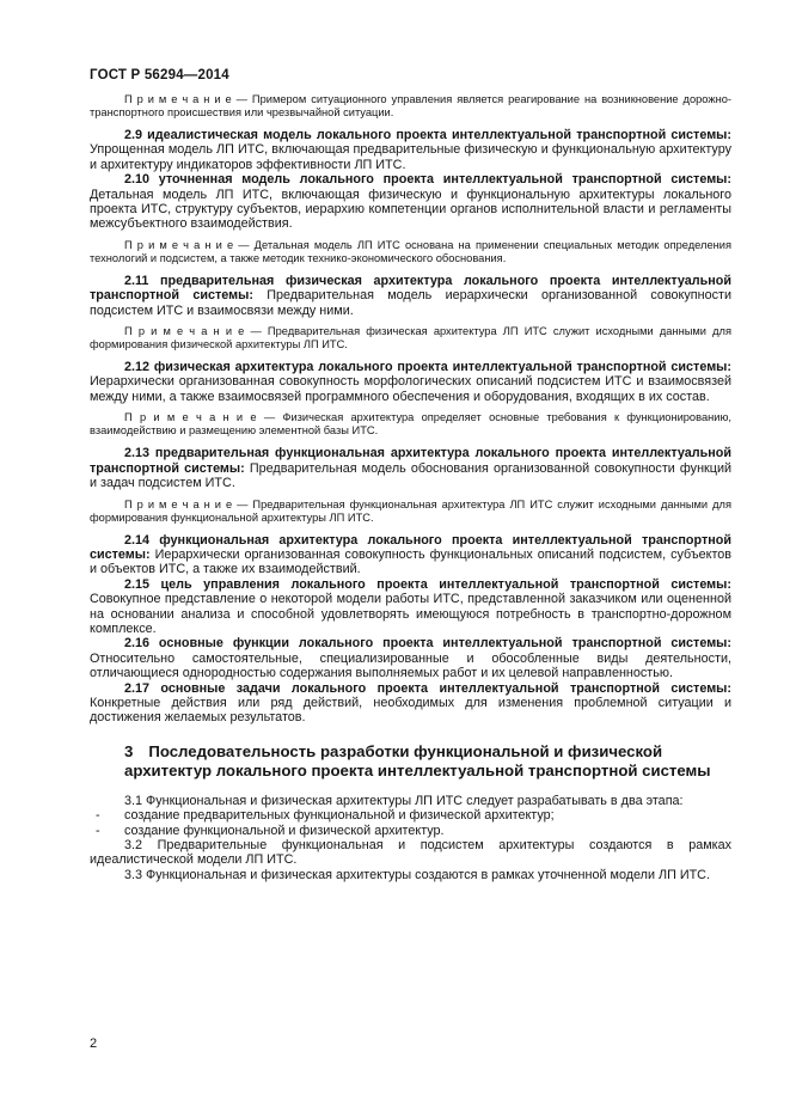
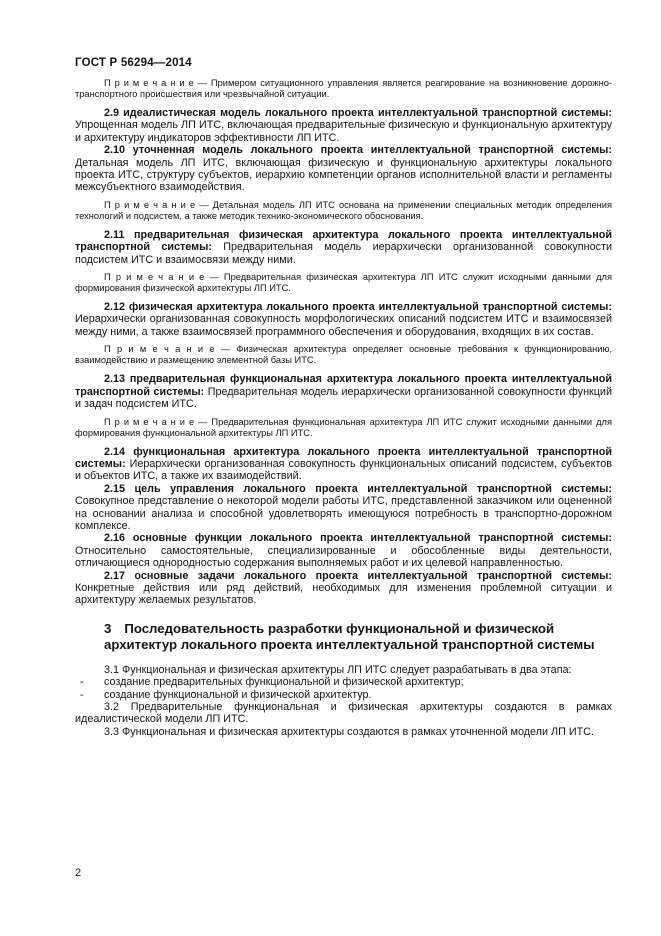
  ГОСТ Р 56294—2014
  П р и м е ч а н и е — Примером ситуационного управления является реагирование на возникновение дорожно-транспортного происшествия или чрезвычайной ситуации.
  2.9 идеалистическая модель локального проекта интеллектуальной транспортной системы: Упрощенная модель ЛП ИТС, включающая предварительные физическую и функциональную архитектуру и архитектуру индикаторов эффективности ЛП ИТС.
  2.10 уточненная модель локального проекта интеллектуальной транспортной системы: Детальная модель ЛП ИТС, включающая физическую и функциональную архитектуры локального проекта ИТС, структуру субъектов, иерархию компетенции органов исполнительной власти и регламенты межсубъектного взаимодействия.
  П р и м е ч а н и е — Детальная модель ЛП ИТС основана на применении специальных методик определения технологий и подсистем, а также методик технико-экономического обоснования.
  2.11 предварительная физическая архитектура локального проекта интеллектуальной транспортной системы: Предварительная модель иерархически организованной совокупности подсистем ИТС и взаимосвязи между ними.
  П р и м е ч а н и е — Предварительная физическая архитектура ЛП ИТС служит исходными данными для формирования физической архитектуры ЛП ИТС.
  2.12 физическая архитектура локального проекта интеллектуальной транспортной системы: Иерархически организованная совокупность морфологических описаний подсистем ИТС и взаимосвязей между ними, а также взаимосвязей программного обеспечения и оборудования, входящих в их состав.
  П р и м е ч а н и е — Физическая архитектура определяет основные требования к функционированию, взаимодействию и размещению элементной базы ИТС.
- 2.13 предварительная функциональная архитектура локального проекта интеллектуальной транспортной системы: Предварительная модель обоснования организованной совокупности функций и задач подсистем ИТС.
+ 2.13 предварительная функциональная архитектура локального проекта интеллектуальной транспортной системы: Предварительная модель иерархически организованной совокупности функций и задач подсистем ИТС.
  П р и м е ч а н и е — Предварительная функциональная архитектура ЛП ИТС служит исходными данными для формирования функциональной архитектуры ЛП ИТС.
  2.14 функциональная архитектура локального проекта интеллектуальной транспортной системы: Иерархически организованная совокупность функциональных описаний подсистем, субъектов и объектов ИТС, а также их взаимодействий.
  2.15 цель управления локального проекта интеллектуальной транспортной системы: Совокупное представление о некоторой модели работы ИТС, представленной заказчиком или оцененной на основании анализа и способной удовлетворять имеющуюся потребность в транспортно-дорожном комплексе.
  2.16 основные функции локального проекта интеллектуальной транспортной системы: Относительно самостоятельные, специализированные и обособленные виды деятельности, отличающиеся однородностью содержания выполняемых работ и их целевой направленностью.
- 2.17 основные задачи локального проекта интеллектуальной транспортной системы: Конкретные действия или ряд действий, необходимых для изменения проблемной ситуации и достижения желаемых результатов.
+ 2.17 основные задачи локального проекта интеллектуальной транспортной системы: Конкретные действия или ряд действий, необходимых для изменения проблемной ситуации и архитектуру желаемых результатов.
  3 Последовательность разработки функциональной и физической архитектур локального проекта интеллектуальной транспортной системы
  3.1 Функциональная и физическая архитектуры ЛП ИТС следует разрабатывать в два этапа:
  -
  создание предварительных функциональной и физической архитектур;
  -
  создание функциональной и физической архитектур.
- 3.2 Предварительные функциональная и подсистем архитектуры создаются в рамках идеалистической модели ЛП ИТС.
+ 3.2 Предварительные функциональная и физическая архитектуры создаются в рамках идеалистической модели ЛП ИТС.
  3.3 Функциональная и физическая архитектуры создаются в рамках уточненной модели ЛП ИТС.
  2
